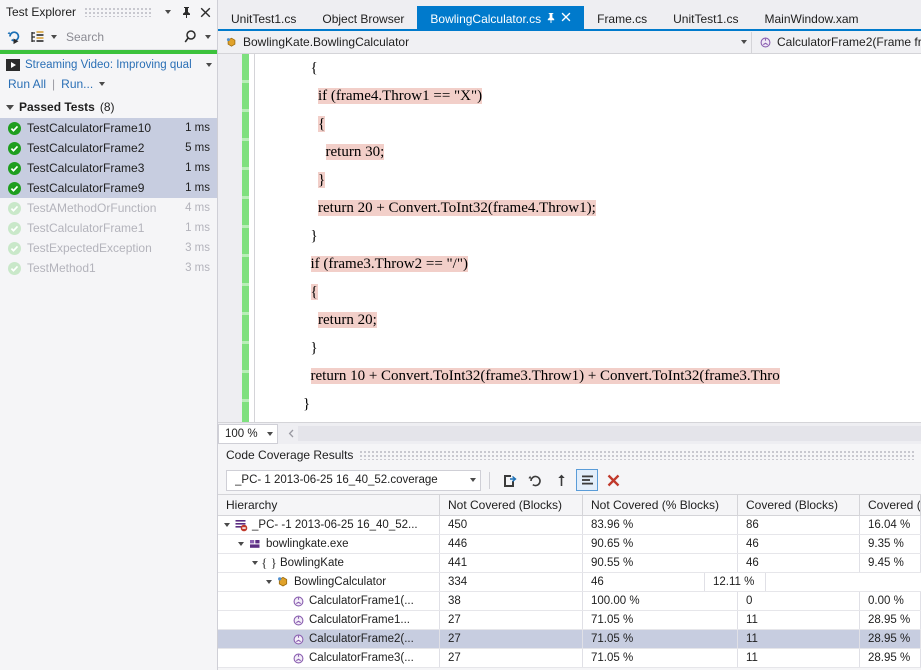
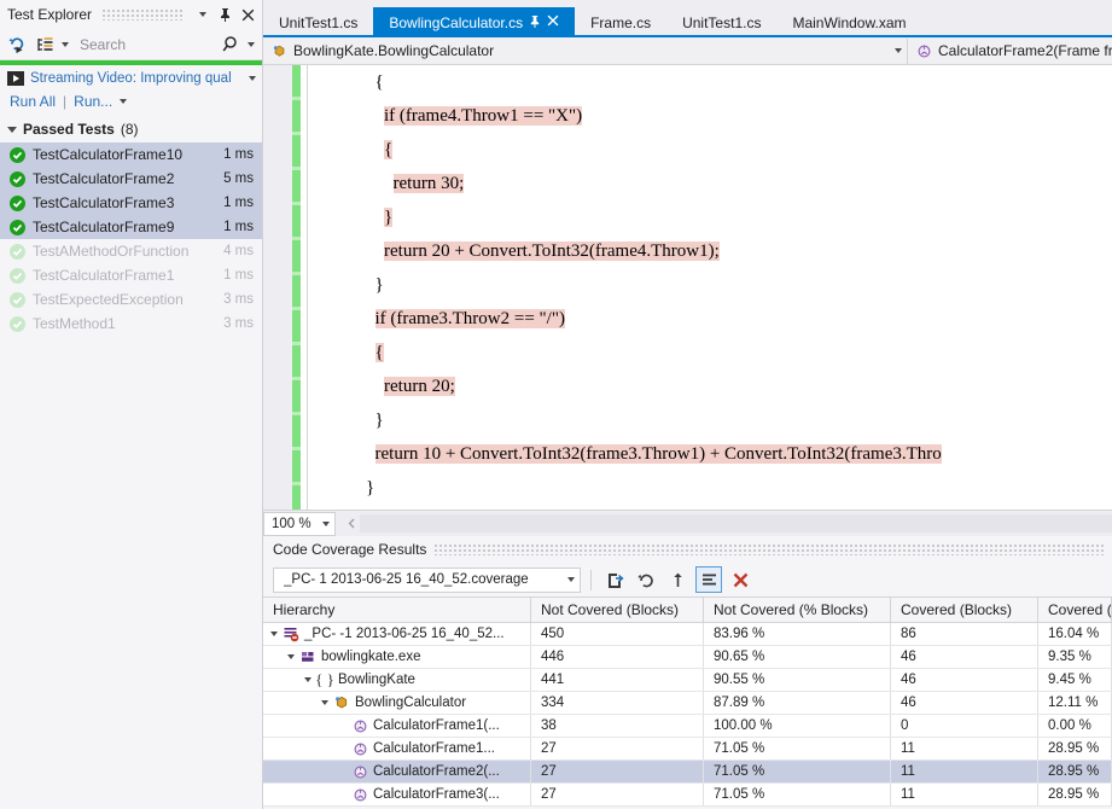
  Test Explorer
  Search
  Streaming Video: Improving qual
  Run All
  |
  Run...
  Passed Tests
  (8)
  TestCalculatorFrame10
  1 ms
  TestCalculatorFrame2
  5 ms
  TestCalculatorFrame3
  1 ms
  TestCalculatorFrame9
  1 ms
  TestAMethodOrFunction
  4 ms
  TestCalculatorFrame1
  1 ms
  TestExpectedException
  3 ms
  TestMethod1
  3 ms
  UnitTest1.cs
- Object Browser
  BowlingCalculator.cs
  Frame.cs
  UnitTest1.cs
  MainWindow.xam
  BowlingKate.BowlingCalculator
  CalculatorFrame2(Frame fr
  {
  if (frame4.Throw1 == "X")
  {
  return 30;
  }
  return 20 + Convert.ToInt32(frame4.Throw1);
  }
  if (frame3.Throw2 == "/")
  {
  return 20;
  }
  return 10 + Convert.ToInt32(frame3.Throw1) + Convert.ToInt32(frame3.Thro
  }
  100 %
  Code Coverage Results
  _PC- 1 2013-06-25 16_40_52.coverage
  Hierarchy
  Not Covered (Blocks)
  Not Covered (% Blocks)
  Covered (Blocks)
  Covered (
  _PC- -1 2013-06-25 16_40_52...
  450
  83.96 %
  86
  16.04 %
  bowlingkate.exe
  446
  90.65 %
  46
  9.35 %
  { }
  BowlingKate
  441
  90.55 %
  46
  9.45 %
  BowlingCalculator
  334
+ 87.89 %
  46
  12.11 %
  CalculatorFrame1(...
  38
  100.00 %
  0
  0.00 %
  CalculatorFrame1...
  27
  71.05 %
  11
  28.95 %
  CalculatorFrame2(...
  27
  71.05 %
  11
  28.95 %
  CalculatorFrame3(...
  27
  71.05 %
  11
  28.95 %
